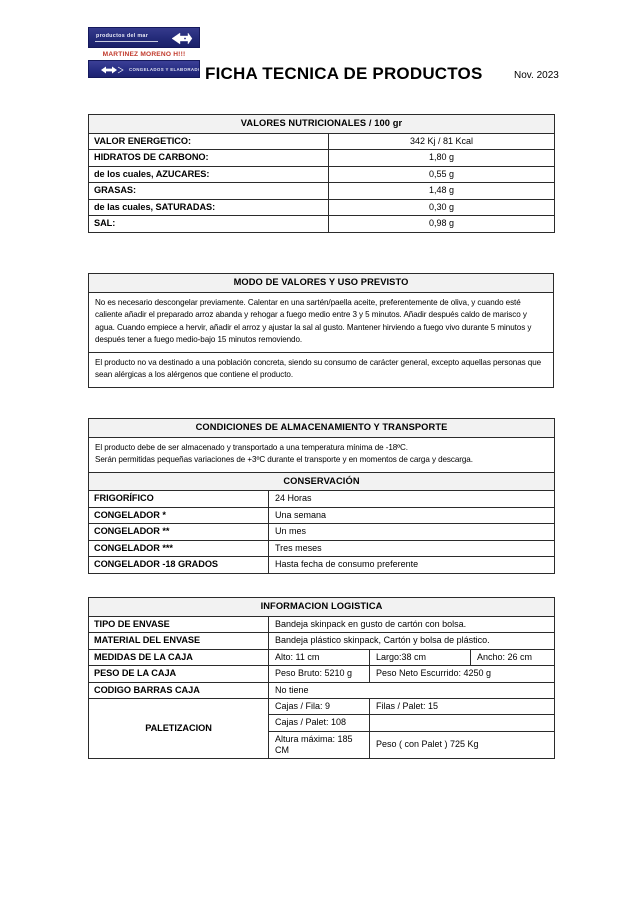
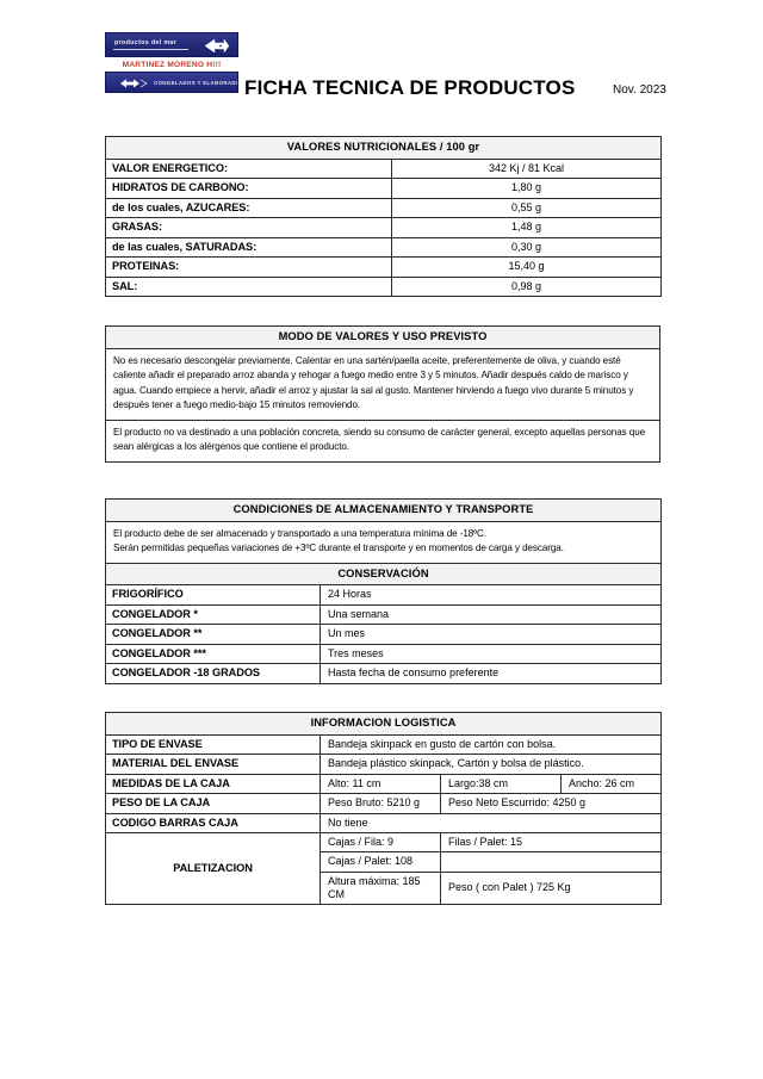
  FICHA TECNICA DE PRODUCTOS
  Nov. 2023
  VALORES NUTRICIONALES / 100 gr
  VALOR ENERGETICO:	342 Kj / 81 Kcal
  HIDRATOS DE CARBONO:	1,80 g
  de los cuales, AZUCARES:	0,55 g
  GRASAS:	1,48 g
  de las cuales, SATURADAS:	0,30 g
+ PROTEINAS:	15,40 g
  SAL:	0,98 g
  MODO DE VALORES Y USO PREVISTO
  No es necesario descongelar previamente. Calentar en una sartén/paella aceite, preferentemente de oliva, y cuando esté caliente añadir el preparado arroz abanda y rehogar a fuego medio entre 3 y 5 minutos. Añadir después caldo de marisco y agua. Cuando empiece a hervir, añadir el arroz y ajustar la sal al gusto. Mantener hirviendo a fuego vivo durante 5 minutos y después tener a fuego medio-bajo 15 minutos removiendo.
  El producto no va destinado a una población concreta, siendo su consumo de carácter general, excepto aquellas personas que sean alérgicas a los alérgenos que contiene el producto.
  CONDICIONES DE ALMACENAMIENTO Y TRANSPORTE
  El producto debe de ser almacenado y transportado a una temperatura mínima de -18ºC. Serán permitidas pequeñas variaciones de +3ºC durante el transporte y en momentos de carga y descarga.
  CONSERVACIÓN
  FRIGORÍFICO	24 Horas
  CONGELADOR *	Una semana
  CONGELADOR **	Un mes
  CONGELADOR ***	Tres meses
  CONGELADOR -18 GRADOS	Hasta fecha de consumo preferente
  INFORMACION LOGISTICA
  TIPO DE ENVASE	Bandeja skinpack en gusto de cartón con bolsa.
  MATERIAL DEL ENVASE	Bandeja plástico skinpack, Cartón y bolsa de plástico.
  MEDIDAS DE LA CAJA	Alto: 11 cm	Largo:38 cm	Ancho: 26 cm
  PESO DE LA CAJA	Peso Bruto: 5210 g	Peso Neto Escurrido: 4250 g
  CODIGO BARRAS CAJA	No tiene
  PALETIZACION	Cajas / Fila: 9	Filas / Palet: 15
  Cajas / Palet: 108
  Altura máxima: 185 CM	Peso ( con Palet ) 725 Kg
